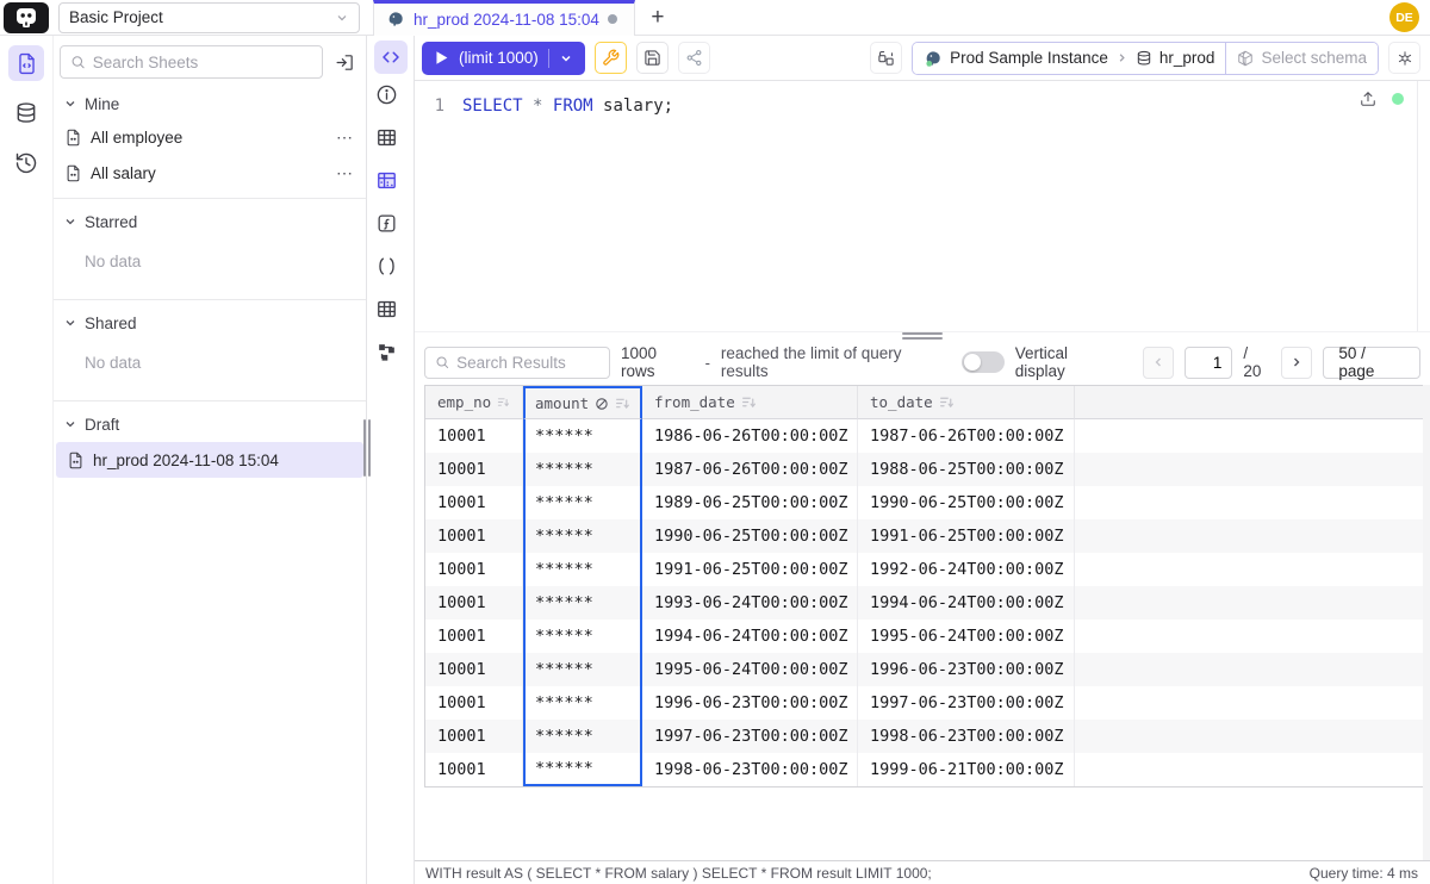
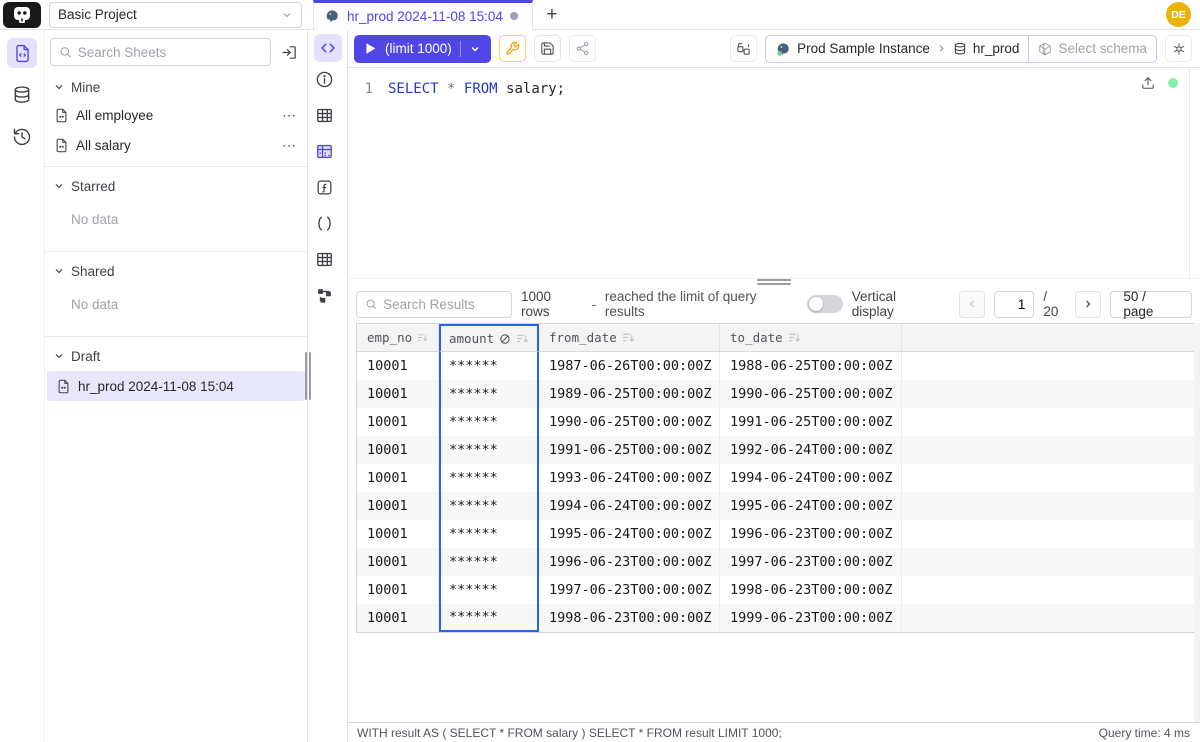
  Basic Project
  hr_prod 2024-11-08 15:04
  +
  DE
  Search Sheets
  Mine
  All employee
  ⋯
  All salary
  ⋯
  Starred
  No data
  Shared
  No data
  Draft
  hr_prod 2024-11-08 15:04
  (limit 1000)
  Prod Sample Instance
  hr_prod
  Select schema
  1
  SELECT * FROM salary;
  Search Results
  1000 rows
  -
  reached the limit of query results
  Vertical display
  1
  / 20
  50 / page
  emp_no	amount	from_date	to_date
- 10001	******	1986-06-26T00:00:00Z	1987-06-26T00:00:00Z
  10001	******	1987-06-26T00:00:00Z	1988-06-25T00:00:00Z
  10001	******	1989-06-25T00:00:00Z	1990-06-25T00:00:00Z
  10001	******	1990-06-25T00:00:00Z	1991-06-25T00:00:00Z
  10001	******	1991-06-25T00:00:00Z	1992-06-24T00:00:00Z
  10001	******	1993-06-24T00:00:00Z	1994-06-24T00:00:00Z
  10001	******	1994-06-24T00:00:00Z	1995-06-24T00:00:00Z
  10001	******	1995-06-24T00:00:00Z	1996-06-23T00:00:00Z
  10001	******	1996-06-23T00:00:00Z	1997-06-23T00:00:00Z
  10001	******	1997-06-23T00:00:00Z	1998-06-23T00:00:00Z
- 10001	******	1998-06-23T00:00:00Z	1999-06-21T00:00:00Z
+ 10001	******	1998-06-23T00:00:00Z	1999-06-23T00:00:00Z
  WITH result AS ( SELECT * FROM salary ) SELECT * FROM result LIMIT 1000;
  Query time: 4 ms
